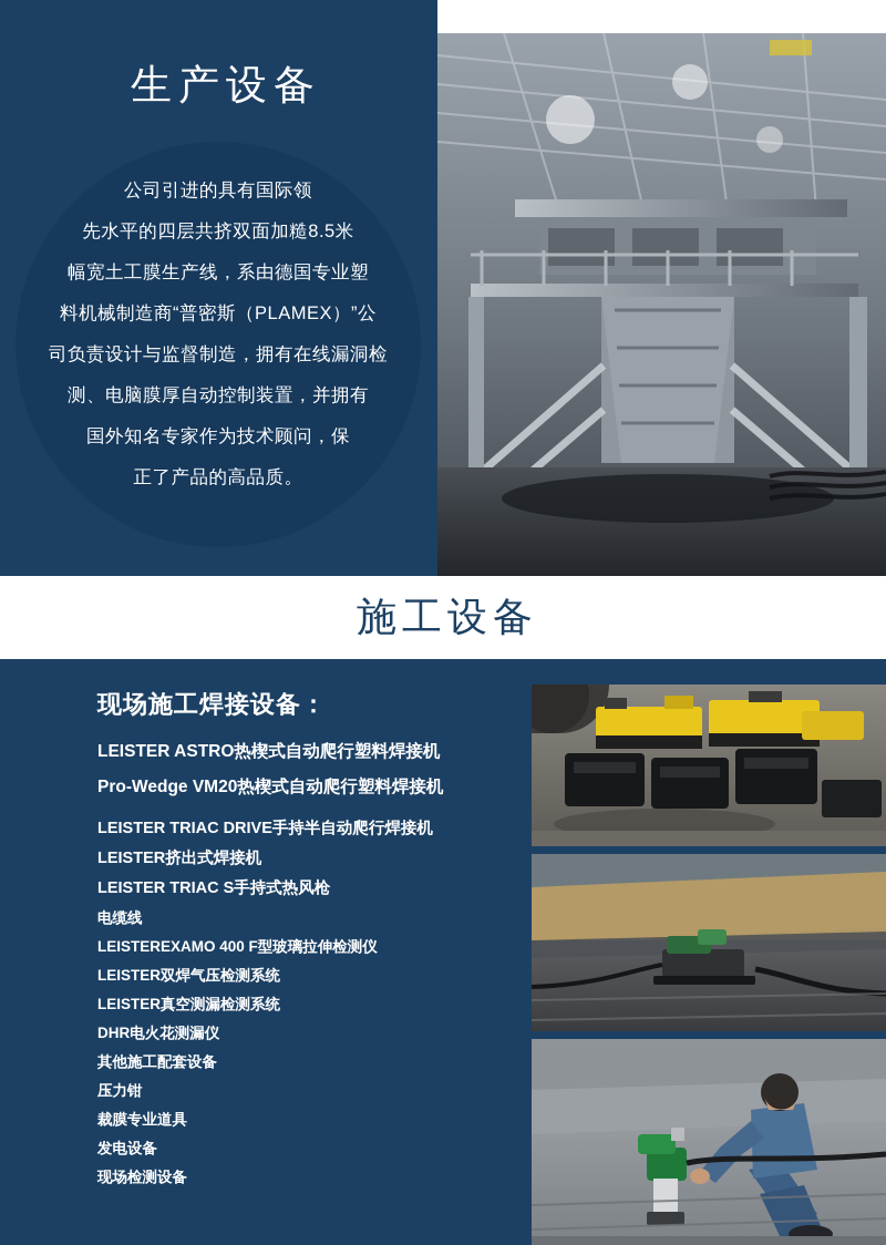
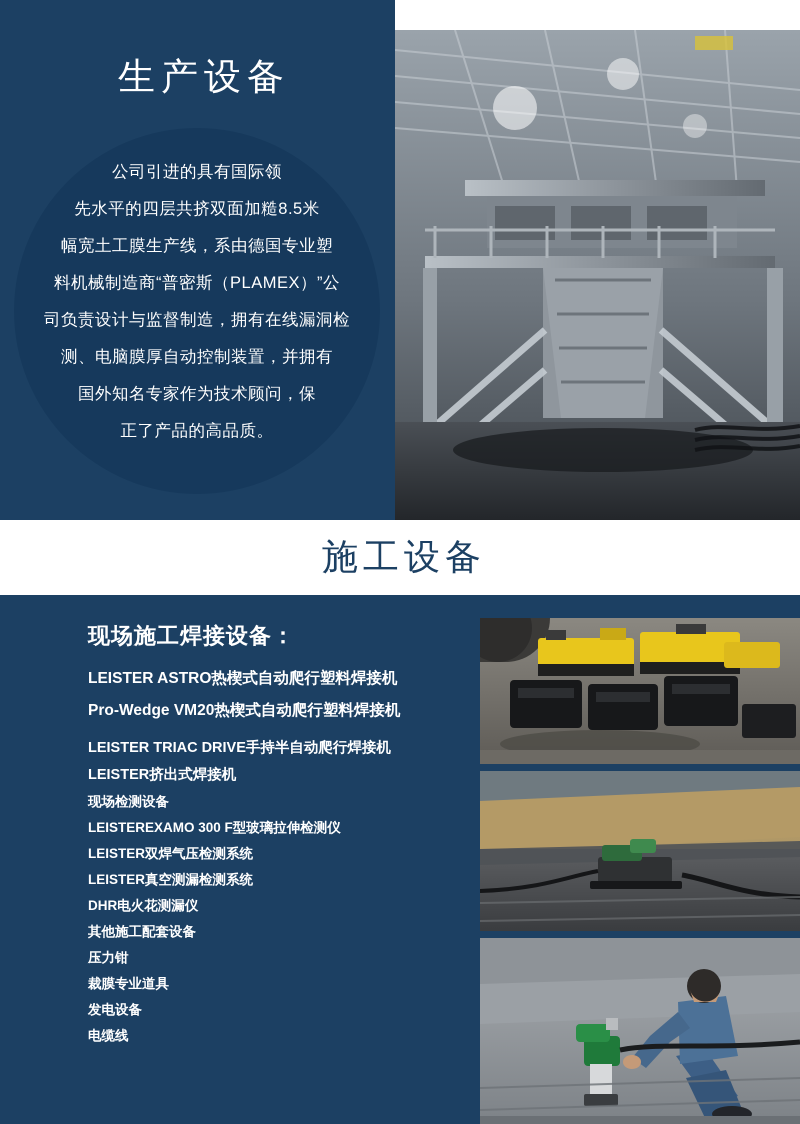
  生产设备
  公司引进的具有国际领
  先水平的四层共挤双面加糙8.5米
  幅宽土工膜生产线，系由德国专业塑
  料机械制造商“普密斯（PLAMEX）”公
  司负责设计与监督制造，拥有在线漏洞检
  测、电脑膜厚自动控制装置，并拥有
  国外知名专家作为技术顾问，保
  正了产品的高品质。
  施工设备
  现场施工焊接设备：
  LEISTER ASTRO热楔式自动爬行塑料焊接机
  Pro-Wedge VM20热楔式自动爬行塑料焊接机
  LEISTER TRIAC DRIVE手持半自动爬行焊接机
  LEISTER挤出式焊接机
- LEISTER TRIAC S手持式热风枪
- 电缆线
+ 现场检测设备
- LEISTEREXAMO 400 F型玻璃拉伸检测仪
+ LEISTEREXAMO 300 F型玻璃拉伸检测仪
  LEISTER双焊气压检测系统
  LEISTER真空测漏检测系统
  DHR电火花测漏仪
  其他施工配套设备
  压力钳
  裁膜专业道具
  发电设备
- 现场检测设备
+ 电缆线
